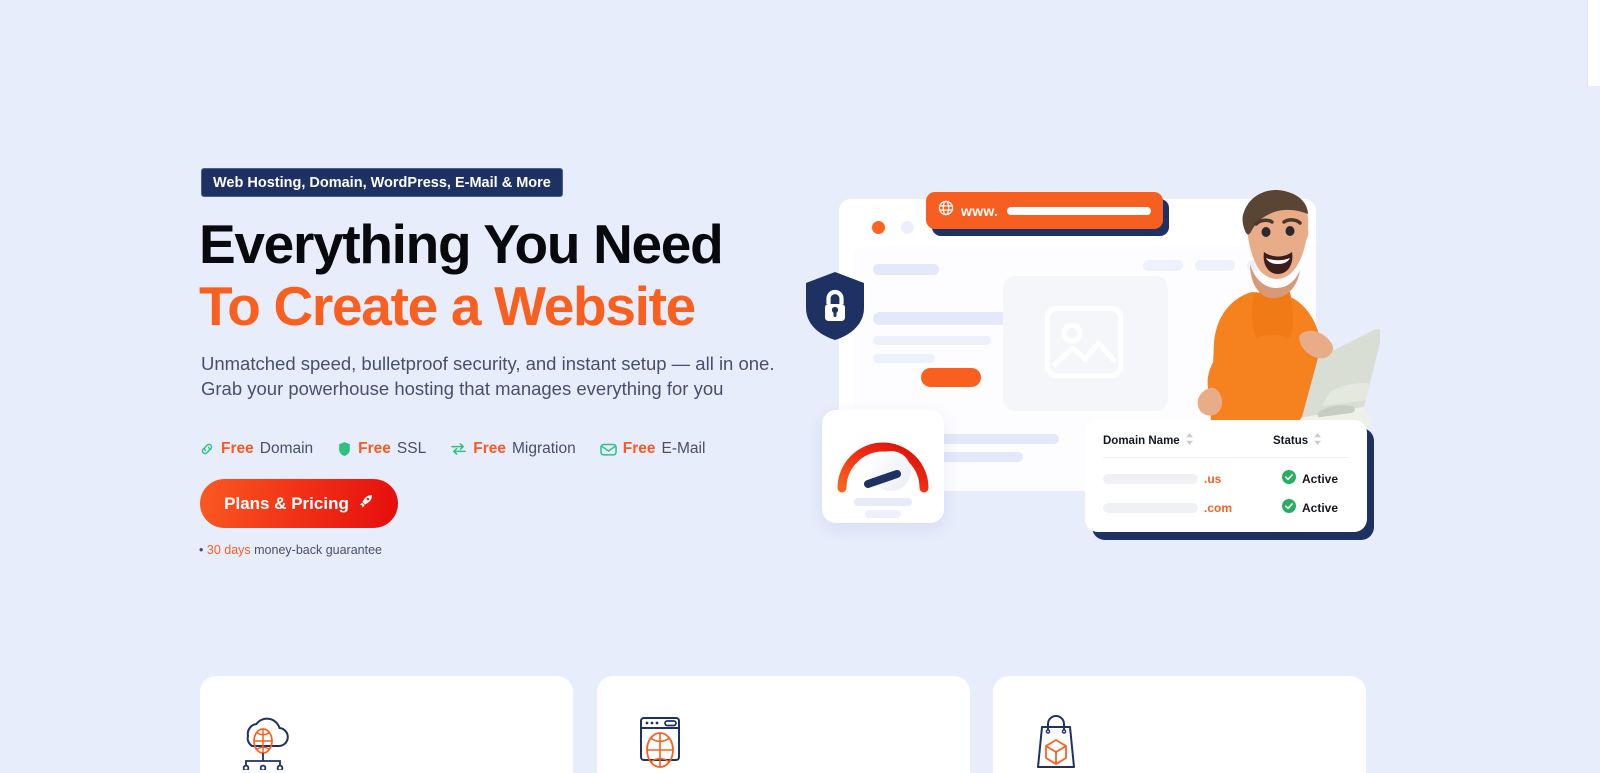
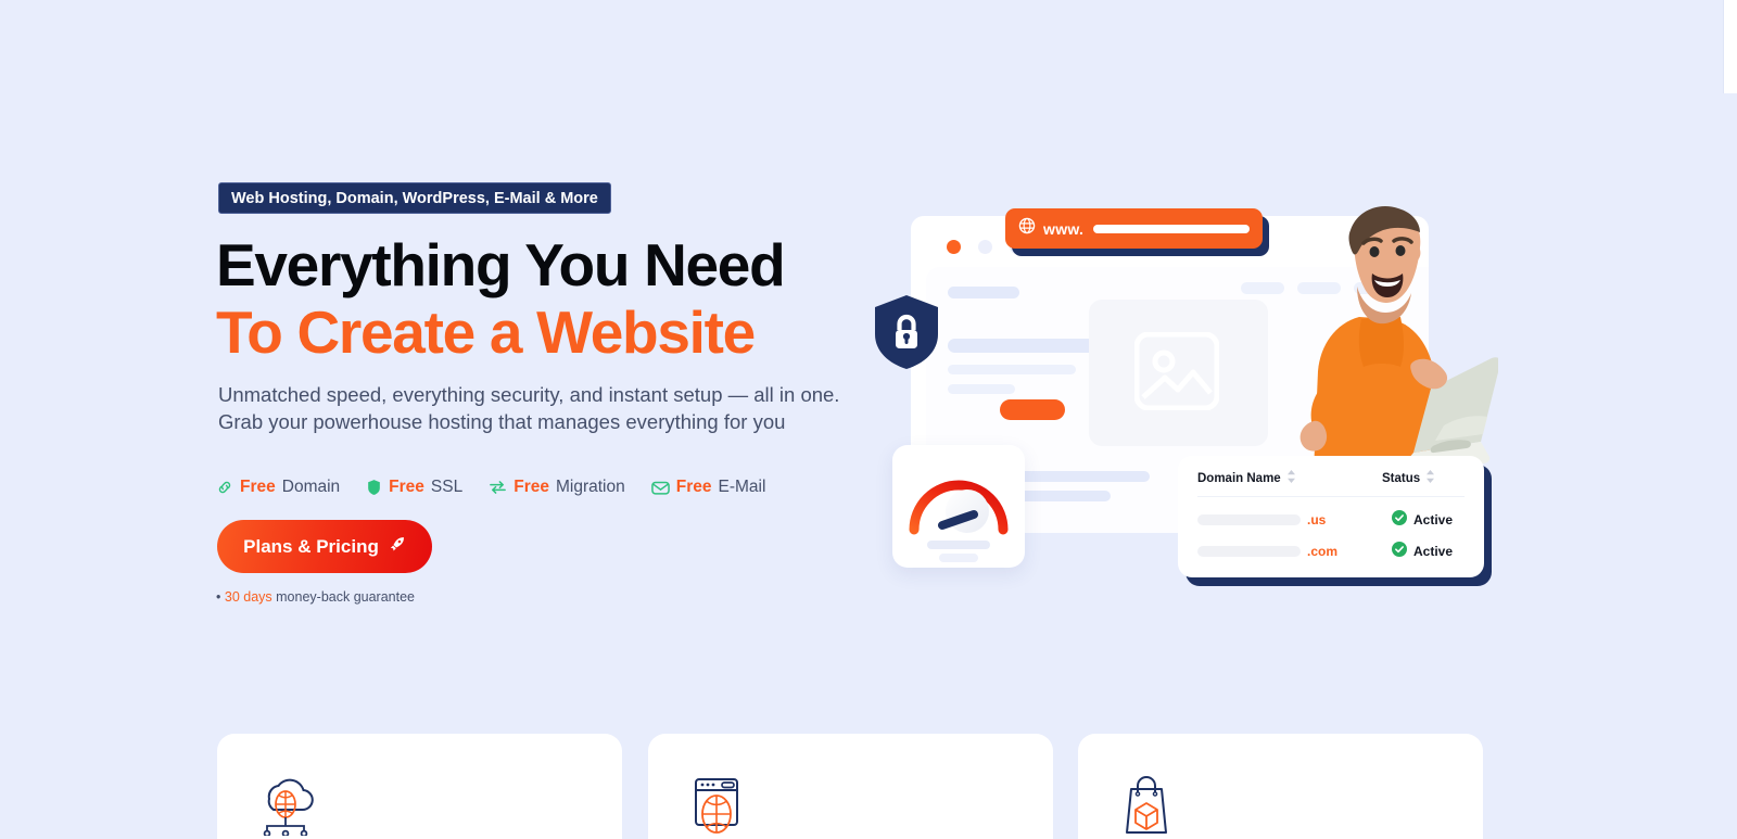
  Web Hosting, Domain, WordPress, E-Mail & More
  Everything You Need
  To Create a Website
- Unmatched speed, bulletproof security, and instant setup — all in one. Grab your powerhouse hosting that manages everything for you
+ Unmatched speed, everything security, and instant setup — all in one. Grab your powerhouse hosting that manages everything for you
  Free
  Domain
  Free
  SSL
  Free
  Migration
  Free
  E-Mail
  Plans & Pricing
  • 30 days money-back guarantee
  www.
  Domain Name
  Status
  .us
  Active
  .com
  Active
